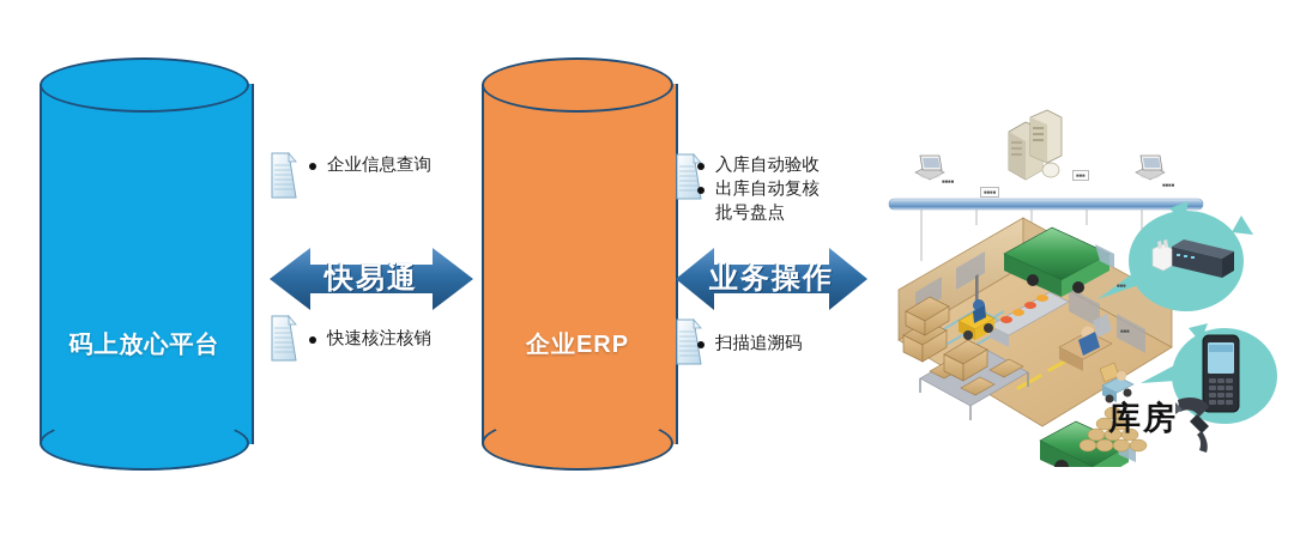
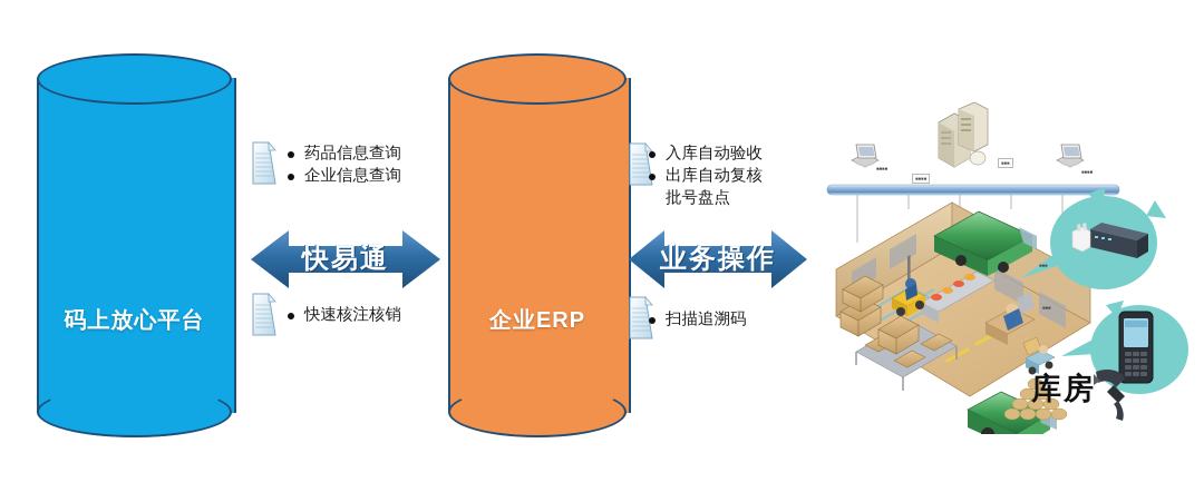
  码上放心平台
  企业ERP
+ 药品信息查询
  企业信息查询
  快速核注核销
  快易通
  入库自动验收
  出库自动复核
  批号盘点
  扫描追溯码
  业务操作
  库房
